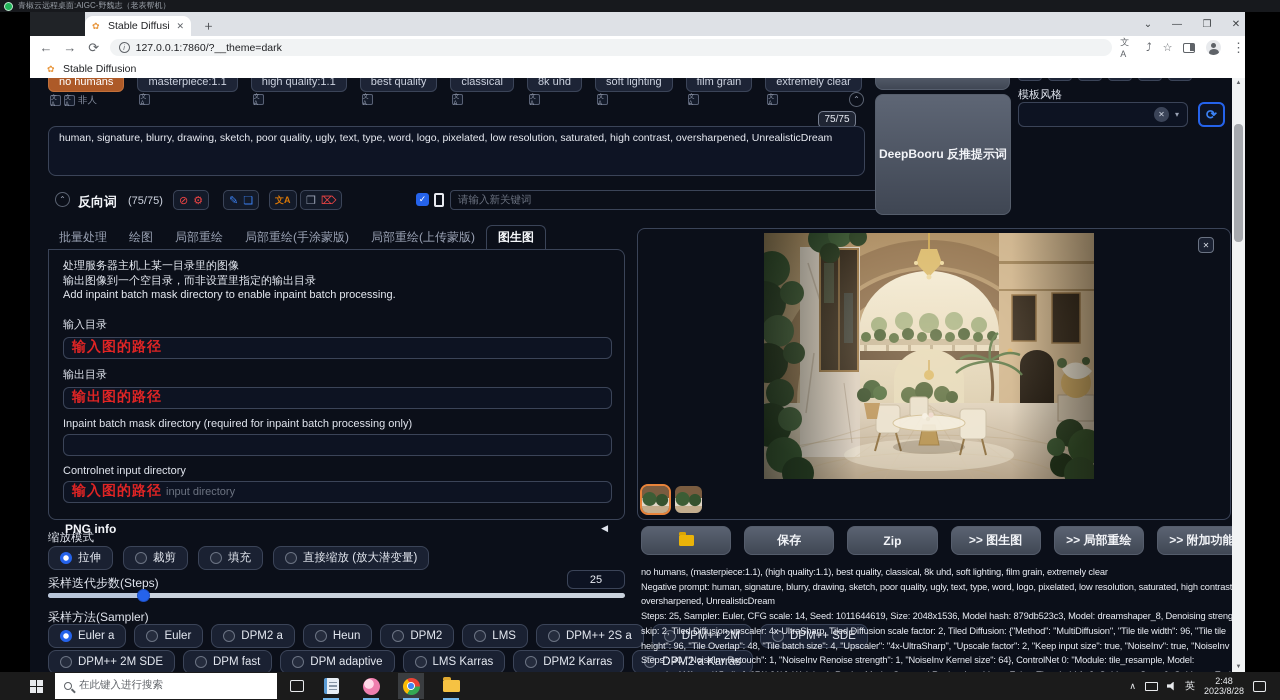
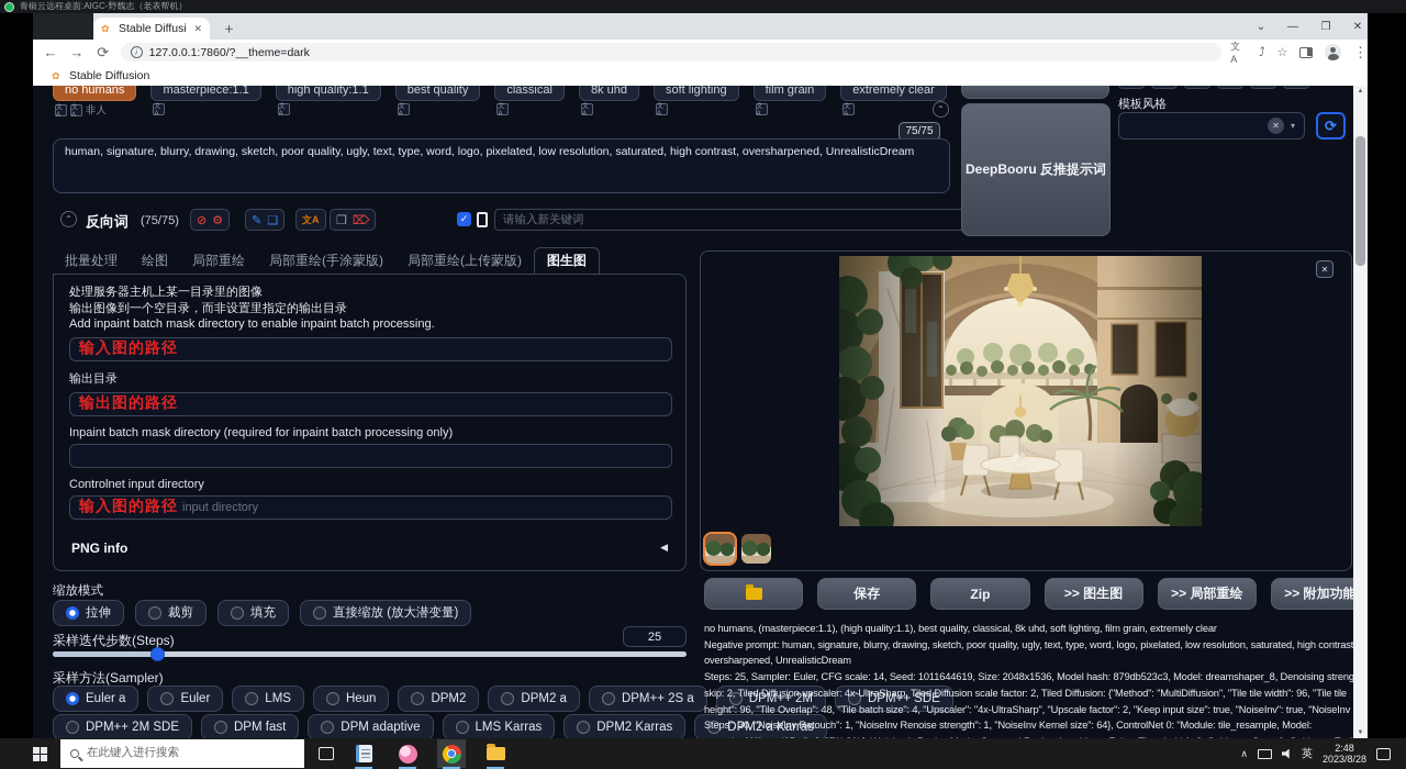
  青椒云远程桌面:AIGC-野魏志（老表帮机）
  ✿
  Stable Diffusi
  ✕
  ＋
  ⌄
  —
  ❐
  ✕
  ←
  →
  ⟳
  i
  127.0.0.1:7860/?__theme=dark
  文A
  ⤴
  ☆
  ⋮
  ✿
  Stable Diffusion
  no humans
  非人
  masterpiece:1.1
  high quality:1.1
  best quality
  classical
  8k uhd
  soft lighting
  film grain
  extremely clear
  ⌃
  75/75
  human, signature, blurry, drawing, sketch, poor quality, ugly, text, type, word, logo, pixelated, low resolution, saturated, high contrast, oversharpened, UnrealisticDream
  ⌃
  反向词
  (75/75)
  ⊘
  ⚙
  ✎
  ❏
  文A
  ❐
  ⌦
  ✓
  请输入新关键词
  批量处理
  绘图
  局部重绘
  局部重绘(手涂蒙版)
  局部重绘(上传蒙版)
  图生图
  处理服务器主机上某一目录里的图像
  输出图像到一个空目录，而非设置里指定的输出目录
  Add inpaint batch mask directory to enable inpaint batch processing.
- 输入目录
  输入图的路径
  输出目录
  输出图的路径
  Inpaint batch mask directory (required for inpaint batch processing only)
  Controlnet input directory
  输入图的路径
  input directory
  PNG info
  ◀
  缩放模式
  拉伸
  裁剪
  填充
  直接缩放 (放大潜变量)
  采样迭代步数(Steps)
  25
  采样方法(Sampler)
  Euler a
  Euler
- DPM2 a
+ LMS
  Heun
  DPM2
- LMS
+ DPM2 a
  DPM++ 2S a
  DPM++ 2M
  DPM++ SDE
  DPM++ 2M SDE
  DPM fast
  DPM adaptive
  LMS Karras
  DPM2 Karras
  DPM2 a Karras
  模板风格
  ✕
  ▾
  ⟳
  DeepBooru 反推提示词
  ✕
  保存
  Zip
  >> 图生图
  >> 局部重绘
  >> 附加功能
  no humans, (masterpiece:1.1), (high quality:1.1), best quality, classical, 8k uhd, soft lighting, film grain, extremely clear
  Negative prompt: human, signature, blurry, drawing, sketch, poor quality, ugly, text, type, word, logo, pixelated, low resolution, saturated, high contrast
  oversharpened, UnrealisticDream
  Steps: 25, Sampler: Euler, CFG scale: 14, Seed: 1011644619, Size: 2048x1536, Model hash: 879db523c3, Model: dreamshaper_8, Denoising streng
  skip: 2, Tiled Diffusion upscaler: 4x-UltraSharp, Tiled Diffusion scale factor: 2, Tiled Diffusion: {"Method": "MultiDiffusion", "Tile tile width": 96, "Tile tile
  height": 96, "Tile Overlap": 48, "Tile batch size": 4, "Upscaler": "4x-UltraSharp", "Upscale factor": 2, "Keep input size": true, "NoiseInv": true, "NoiseInv
  Steps": 30, "NoiseInv Retouch": 1, "NoiseInv Renoise strength": 1, "NoiseInv Kernel size": 64}, ControlNet 0: "Module: tile_resample, Model:
  在此键入进行搜索
  ∧
  英
  2:48
  2023/8/28
